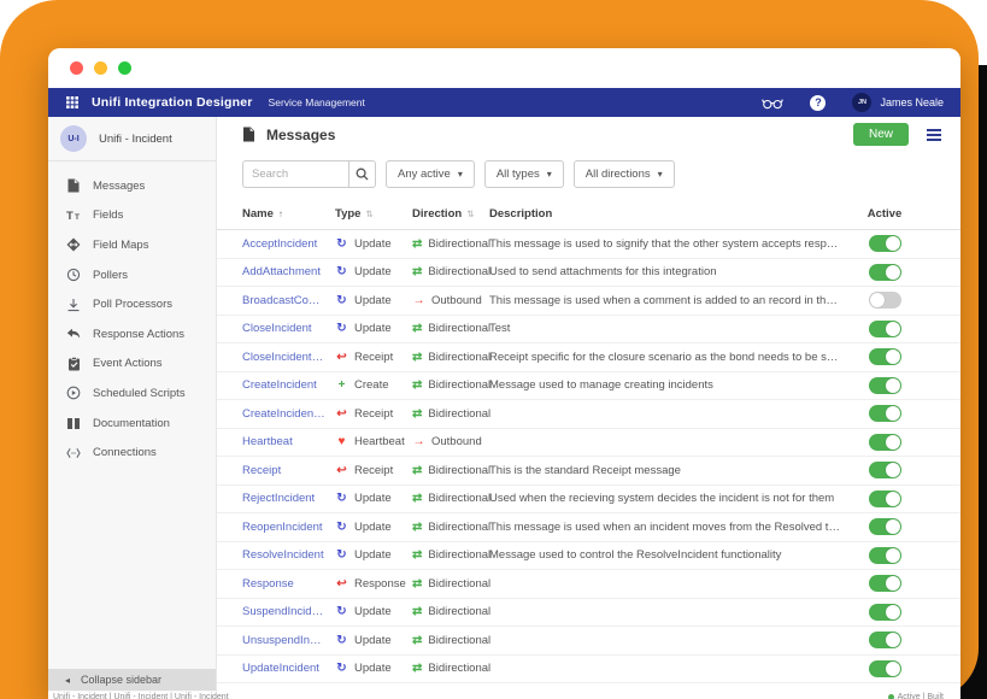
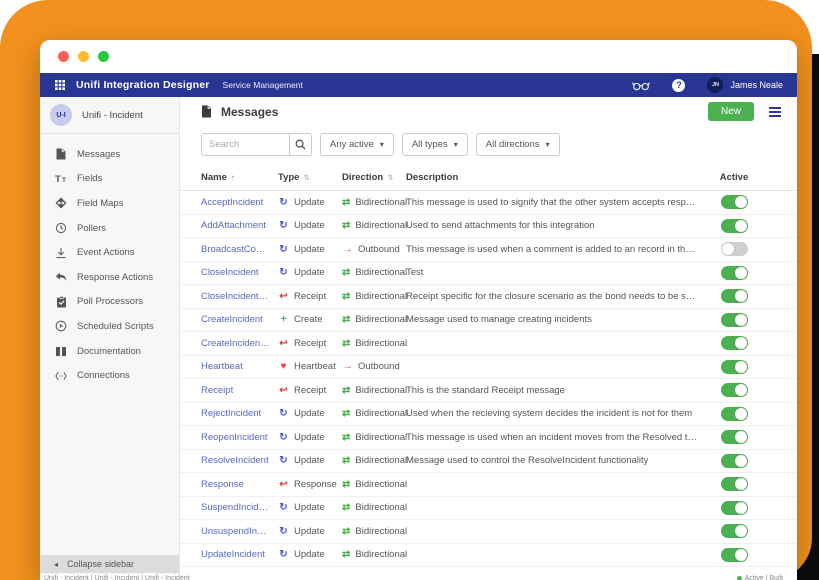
  Unifi Integration Designer
  Service Management
  ?
  James Neale
  Unifi - Incident
  Messages
  T
  Fields
  Field Maps
  Pollers
- Poll Processors
+ Event Actions
  Response Actions
- Event Actions
+ Poll Processors
  Scheduled Scripts
  Documentation
  Connections
  ◂
  Collapse sidebar
  Messages
  New
  Search
  Any active
  ▾
  All types
  ▾
  All directions
  ▾
  Name
  ↑
  Type
  ⇅
  Direction
  ⇅
  Description
  Active
  AcceptIncident
  ↻
  Update
  ⇄
  Bidirectional
  This message is used to signify that the other system accepts responsa
  AddAttachment
  ↻
  Update
  ⇄
  Bidirectional
  Used to send attachments for this integration
  BroadcastComm
  ↻
  Update
  →
  Outbound
  CloseIncident
  ↻
  Update
  ⇄
  Bidirectional
  Test
  CloseIncidentRec
  ↩
  Receipt
  ⇄
  Bidirectional
  Receipt specific for the closure scenario as the bond needs to be set to
  CreateIncident
  +
  Create
  ⇄
  Bidirectional
  Message used to manage creating incidents
  CreateIncidentRe
  ↩
  Receipt
  ⇄
  Bidirectional
  Heartbeat
  ♥
  Heartbeat
  →
  Outbound
  Receipt
  ↩
  Receipt
  ⇄
  Bidirectional
  This is the standard Receipt message
  RejectIncident
  ↻
  Update
  ⇄
  Bidirectional
  Used when the recieving system decides the incident is not for them
  ReopenIncident
  ↻
  Update
  ⇄
  Bidirectional
  This message is used when an incident moves from the Resolved to an
  ResolveIncident
  ↻
  Update
  ⇄
  Bidirectional
  Message used to control the ResolveIncident functionality
  Response
  ↩
  Response
  ⇄
  Bidirectional
  SuspendIncident
  ↻
  Update
  ⇄
  Bidirectional
  UnsuspendIncide
  ↻
  Update
  ⇄
  Bidirectional
  UpdateIncident
  ↻
  Update
  ⇄
  Bidirectional
